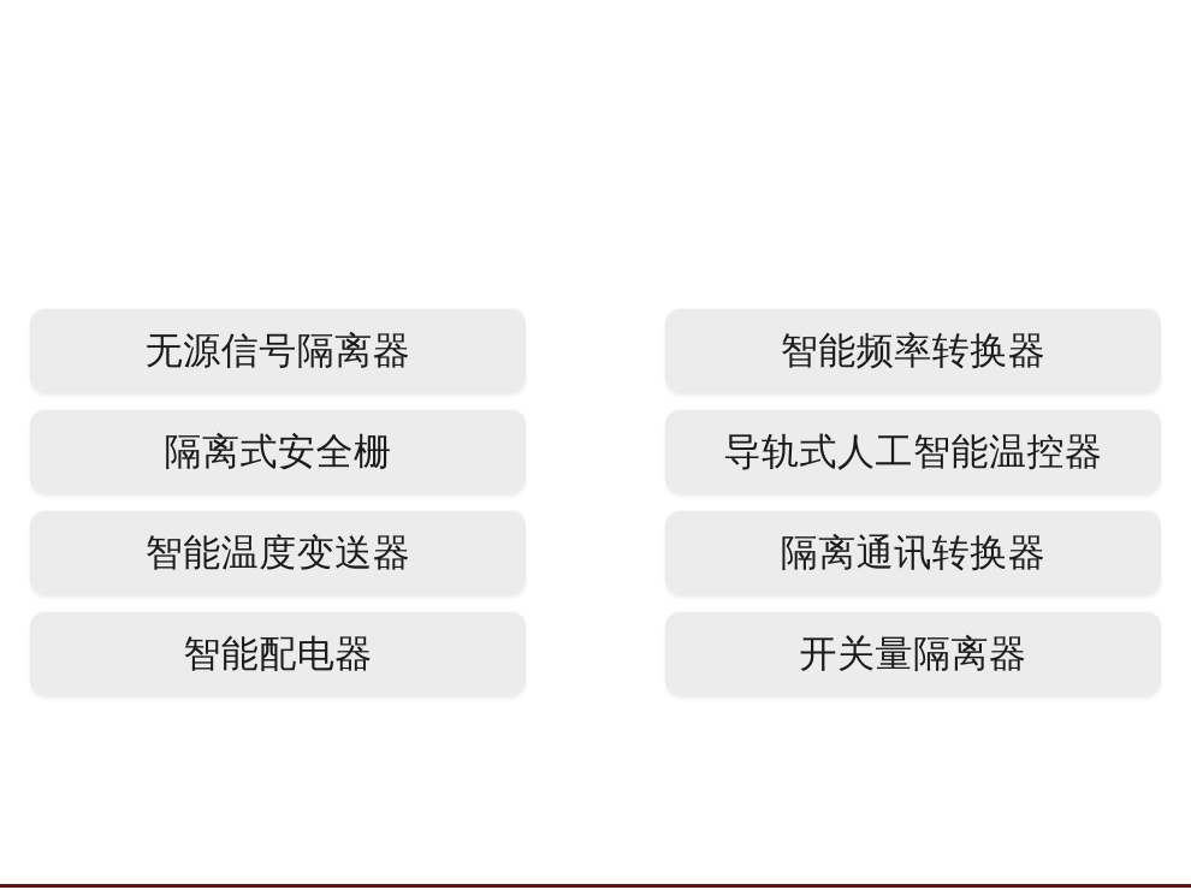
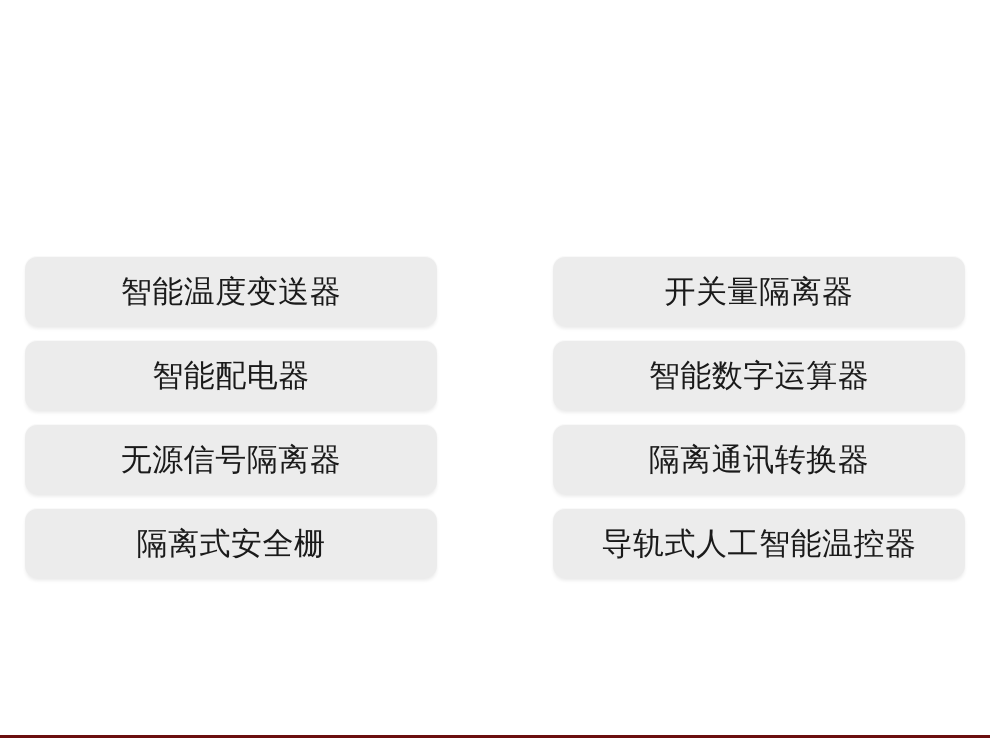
- 无源信号隔离器
+ 智能温度变送器
- 隔离式安全栅
+ 智能配电器
- 智能温度变送器
+ 无源信号隔离器
- 智能配电器
+ 隔离式安全栅
- 智能频率转换器
- 导轨式人工智能温控器
+ 开关量隔离器
+ 智能数字运算器
  隔离通讯转换器
- 开关量隔离器
+ 导轨式人工智能温控器
